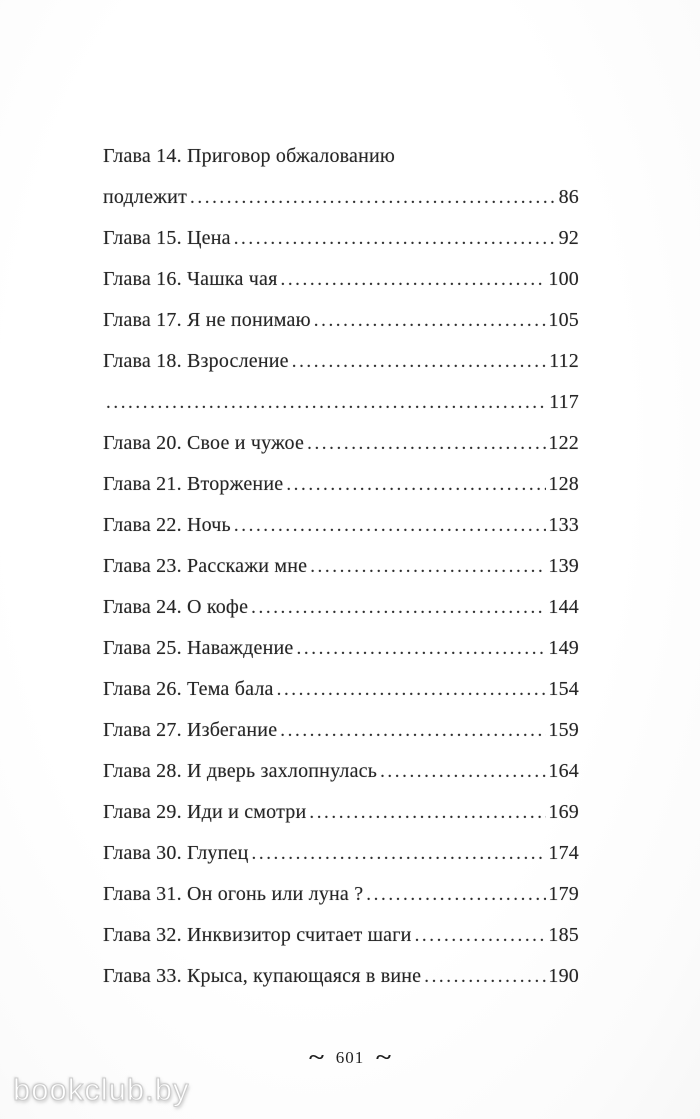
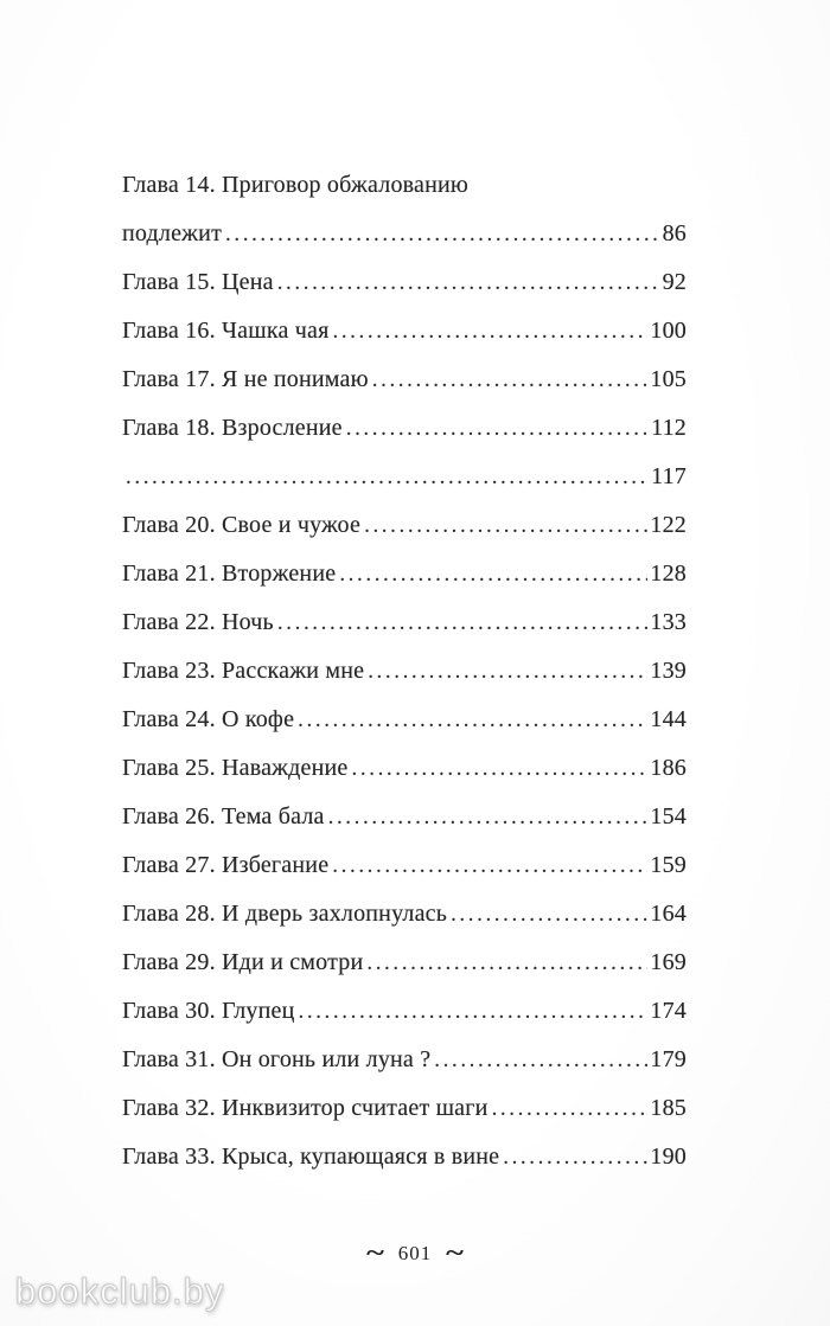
  Глава 14. Приговор обжалованию
  подлежит
  86
  Глава 15. Цена
  92
  Глава 16. Чашка чая
  100
  Глава 17. Я не понимаю
  105
  Глава 18. Взросление
  112
  117
  Глава 20. Свое и чужое
  122
  Глава 21. Вторжение
  128
  Глава 22. Ночь
  133
  Глава 23. Расскажи мне
  139
  Глава 24. О кофе
  144
  Глава 25. Наваждение
- 149
+ 186
  Глава 26. Тема бала
  154
  Глава 27. Избегание
  159
  Глава 28. И дверь захлопнулась
  164
  Глава 29. Иди и смотри
  169
  Глава 30. Глупец
  174
  Глава 31. Он огонь или луна ?
  179
  Глава 32. Инквизитор считает шаги
  185
  Глава 33. Крыса, купающаяся в вине
  190
  ~ 601 ~
  bookclub.by
